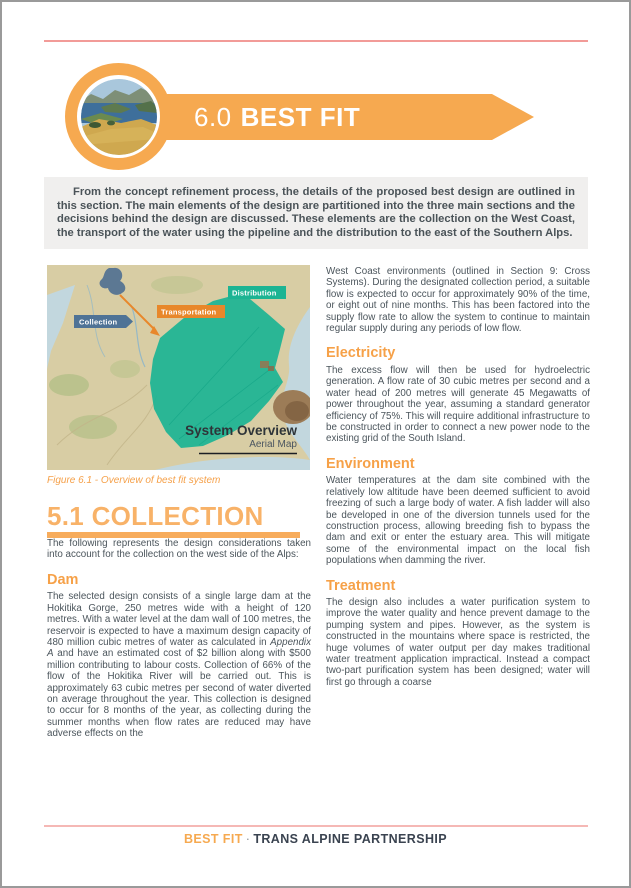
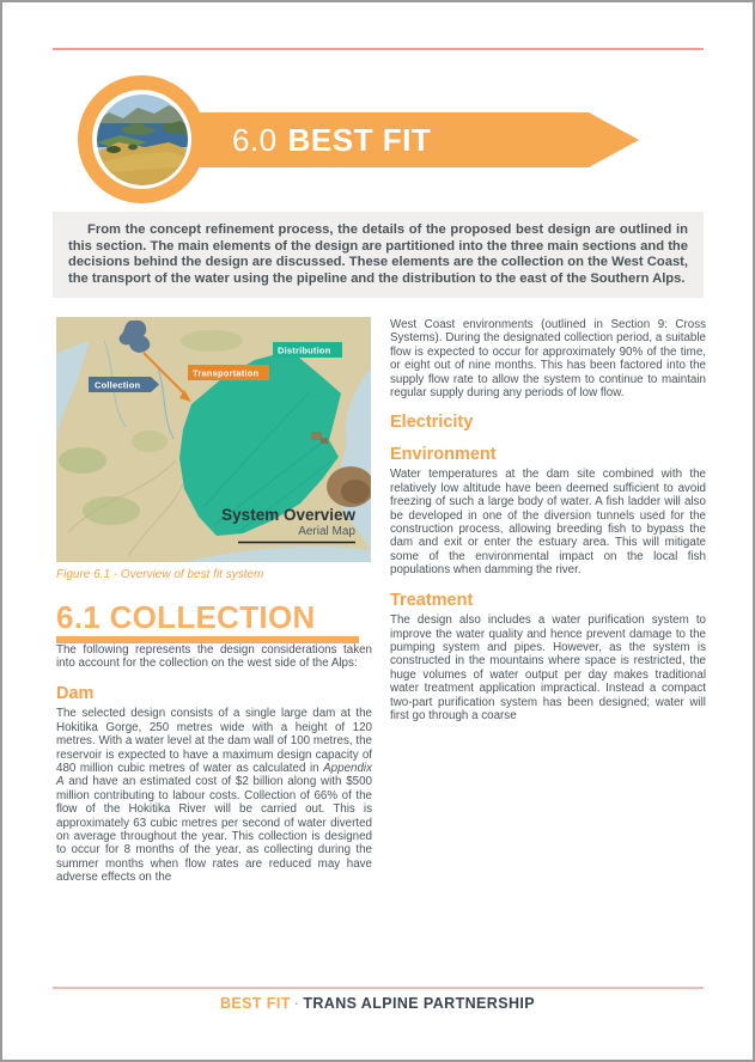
  6.0
  BEST FIT
  From the concept refinement process, the details of the proposed best design are outlined in this section. The main elements of the design are partitioned into the three main sections and the decisions behind the design are discussed. These elements are the collection on the West Coast, the transport of the water using the pipeline and the distribution to the east of the Southern Alps.
  Collection
  Transportation
  Distribution
  System Overview
  Aerial Map
  Figure 6.1 - Overview of best fit system
- 5.1 COLLECTION
+ 6.1 COLLECTION
  The following represents the design considerations taken into account for the collection on the west side of the Alps:
  Dam
  The selected design consists of a single large dam at the Hokitika Gorge, 250 metres wide with a height of 120 metres. With a water level at the dam wall of 100 metres, the reservoir is expected to have a maximum design capacity of 480 million cubic metres of water as calculated in Appendix A and have an estimated cost of $2 billion along with $500 million contributing to labour costs. Collection of 66% of the flow of the Hokitika River will be carried out. This is approximately 63 cubic metres per second of water diverted on average throughout the year. This collection is designed to occur for 8 months of the year, as collecting during the summer months when flow rates are reduced may have adverse effects on the
  West Coast environments (outlined in Section 9: Cross Systems). During the designated collection period, a suitable flow is expected to occur for approximately 90% of the time, or eight out of nine months. This has been factored into the supply flow rate to allow the system to continue to maintain regular supply during any periods of low flow.
  Electricity
- The excess flow will then be used for hydroelectric generation. A flow rate of 30 cubic metres per second and a water head of 200 metres will generate 45 Megawatts of power throughout the year, assuming a standard generator efficiency of 75%. This will require additional infrastructure to be constructed in order to connect a new power node to the existing grid of the South Island.
  Environment
  Water temperatures at the dam site combined with the relatively low altitude have been deemed sufficient to avoid freezing of such a large body of water. A fish ladder will also be developed in one of the diversion tunnels used for the construction process, allowing breeding fish to bypass the dam and exit or enter the estuary area. This will mitigate some of the environmental impact on the local fish populations when damming the river.
  Treatment
  The design also includes a water purification system to improve the water quality and hence prevent damage to the pumping system and pipes. However, as the system is constructed in the mountains where space is restricted, the huge volumes of water output per day makes traditional water treatment application impractical. Instead a compact two-part purification system has been designed; water will first go through a coarse
  BEST FIT · TRANS ALPINE PARTNERSHIP
